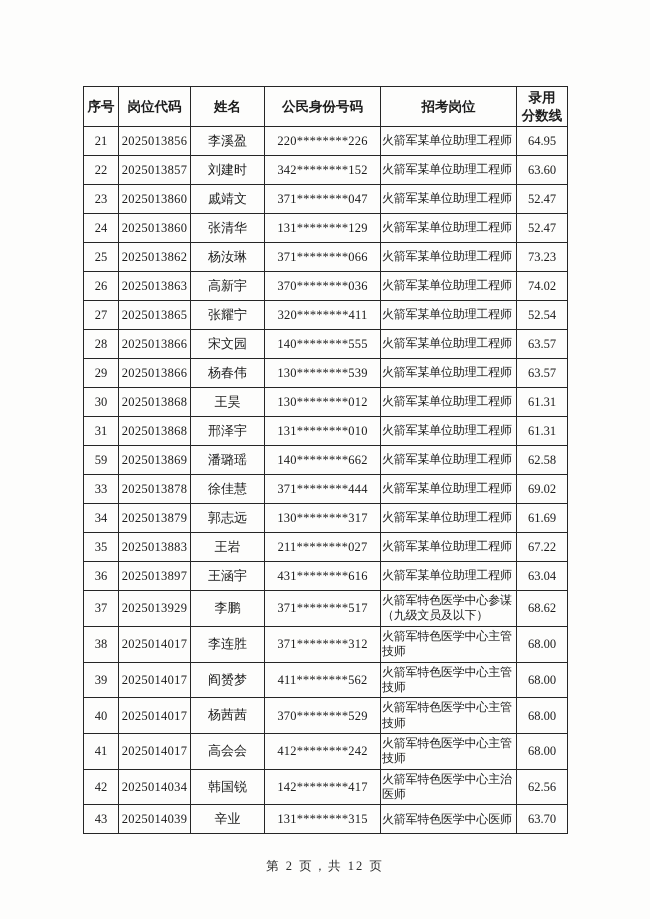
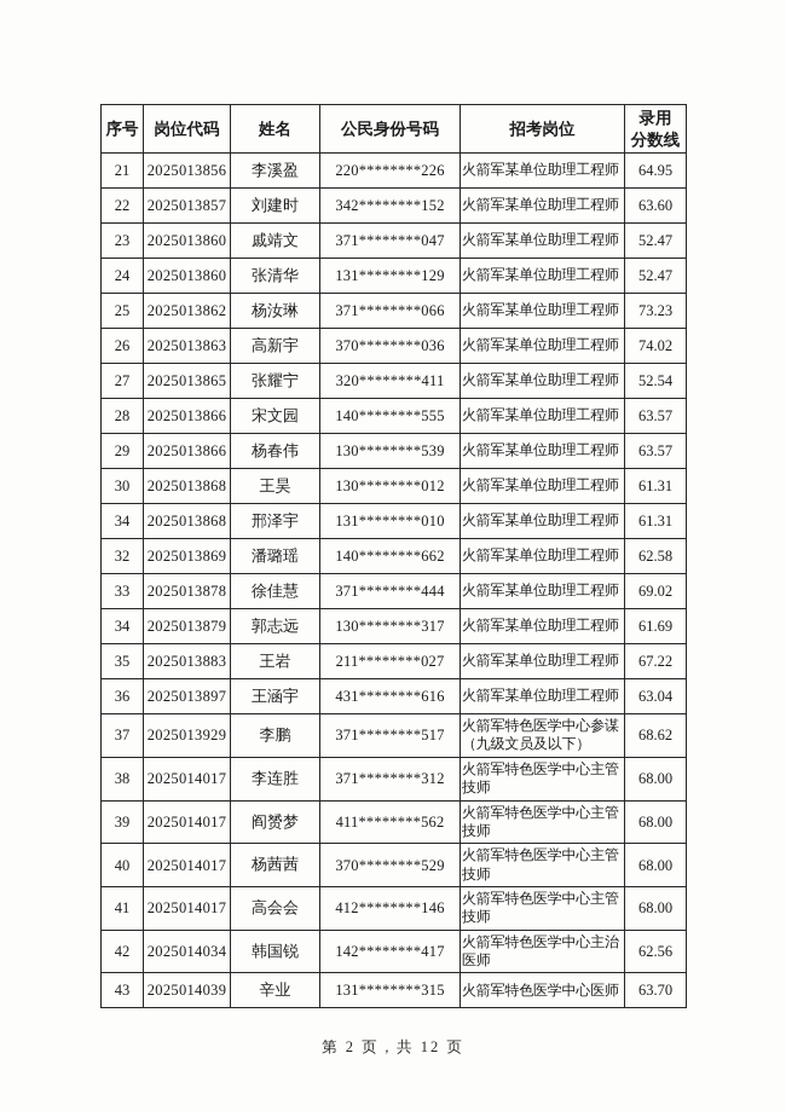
  序号	岗位代码	姓名	公民身份号码	招考岗位	录用 分数线
  21	2025013856	李溪盈	220********226	火箭军某单位助理工程师	64.95
  22	2025013857	刘建时	342********152	火箭军某单位助理工程师	63.60
  23	2025013860	戚靖文	371********047	火箭军某单位助理工程师	52.47
  24	2025013860	张清华	131********129	火箭军某单位助理工程师	52.47
  25	2025013862	杨汝琳	371********066	火箭军某单位助理工程师	73.23
  26	2025013863	高新宇	370********036	火箭军某单位助理工程师	74.02
  27	2025013865	张耀宁	320********411	火箭军某单位助理工程师	52.54
  28	2025013866	宋文园	140********555	火箭军某单位助理工程师	63.57
  29	2025013866	杨春伟	130********539	火箭军某单位助理工程师	63.57
  30	2025013868	王昊	130********012	火箭军某单位助理工程师	61.31
- 31	2025013868	邢泽宇	131********010	火箭军某单位助理工程师	61.31
+ 34	2025013868	邢泽宇	131********010	火箭军某单位助理工程师	61.31
- 59	2025013869	潘璐瑶	140********662	火箭军某单位助理工程师	62.58
+ 32	2025013869	潘璐瑶	140********662	火箭军某单位助理工程师	62.58
  33	2025013878	徐佳慧	371********444	火箭军某单位助理工程师	69.02
  34	2025013879	郭志远	130********317	火箭军某单位助理工程师	61.69
  35	2025013883	王岩	211********027	火箭军某单位助理工程师	67.22
  36	2025013897	王涵宇	431********616	火箭军某单位助理工程师	63.04
  37	2025013929	李鹏	371********517	火箭军特色医学中心参谋（九级文员及以下）	68.62
  38	2025014017	李连胜	371********312	火箭军特色医学中心主管技师	68.00
  39	2025014017	阎赟梦	411********562	火箭军特色医学中心主管技师	68.00
  40	2025014017	杨茜茜	370********529	火箭军特色医学中心主管技师	68.00
- 41	2025014017	高会会	412********242	火箭军特色医学中心主管技师	68.00
+ 41	2025014017	高会会	412********146	火箭军特色医学中心主管技师	68.00
  42	2025014034	韩国锐	142********417	火箭军特色医学中心主治医师	62.56
  43	2025014039	辛业	131********315	火箭军特色医学中心医师	63.70
  第 2 页，共 12 页
